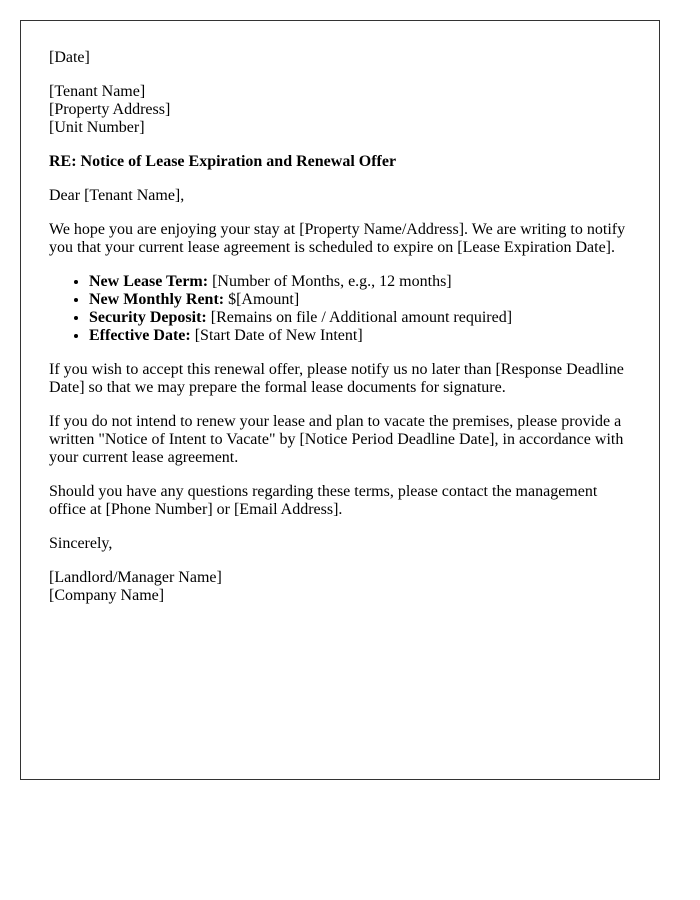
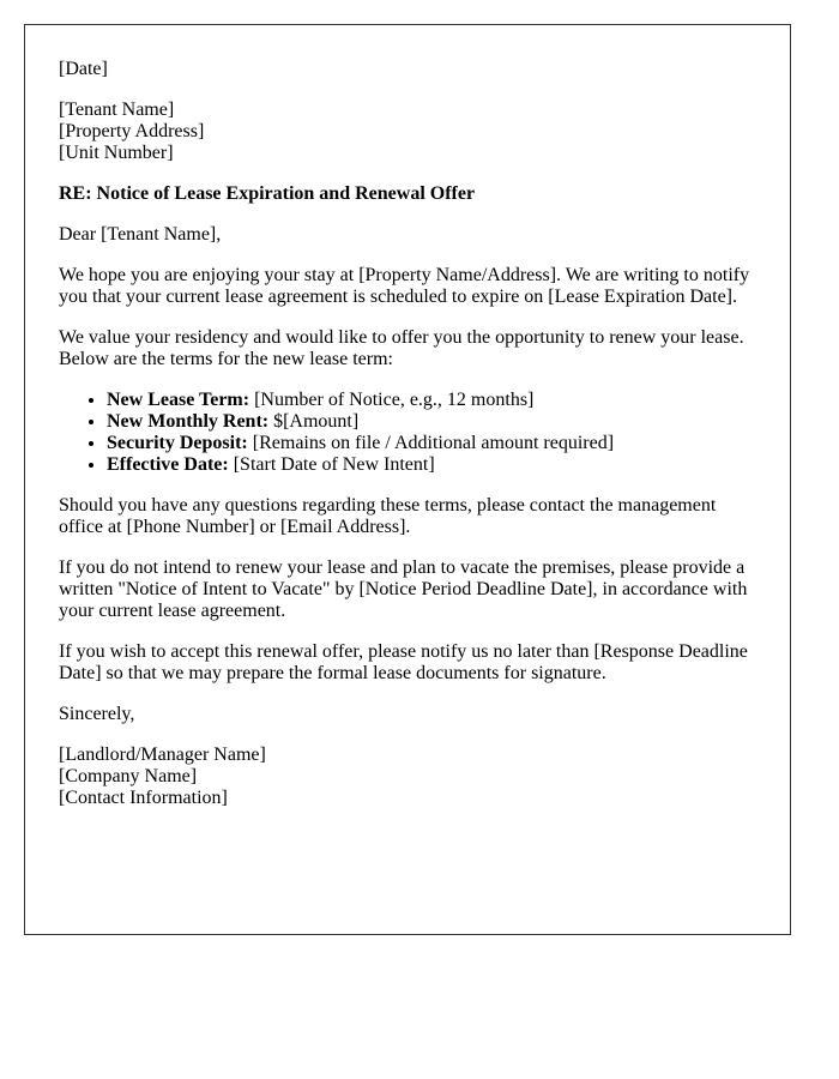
  [Date]
  [Tenant Name]
  [Property Address]
  [Unit Number]
  RE: Notice of Lease Expiration and Renewal Offer
  Dear [Tenant Name],
  We hope you are enjoying your stay at [Property Name/Address]. We are writing to notify you that your current lease agreement is scheduled to expire on [Lease Expiration Date].
+ We value your residency and would like to offer you the opportunity to renew your lease. Below are the terms for the new lease term:
- New Lease Term: [Number of Months, e.g., 12 months]
+ New Lease Term: [Number of Notice, e.g., 12 months]
  New Monthly Rent: $[Amount]
  Security Deposit: [Remains on file / Additional amount required]
  Effective Date: [Start Date of New Intent]
- If you wish to accept this renewal offer, please notify us no later than [Response Deadline Date] so that we may prepare the formal lease documents for signature.
+ Should you have any questions regarding these terms, please contact the management office at [Phone Number] or [Email Address].
  If you do not intend to renew your lease and plan to vacate the premises, please provide a written "Notice of Intent to Vacate" by [Notice Period Deadline Date], in accordance with your current lease agreement.
- Should you have any questions regarding these terms, please contact the management office at [Phone Number] or [Email Address].
+ If you wish to accept this renewal offer, please notify us no later than [Response Deadline Date] so that we may prepare the formal lease documents for signature.
  Sincerely,
  [Landlord/Manager Name]
  [Company Name]
+ [Contact Information]
